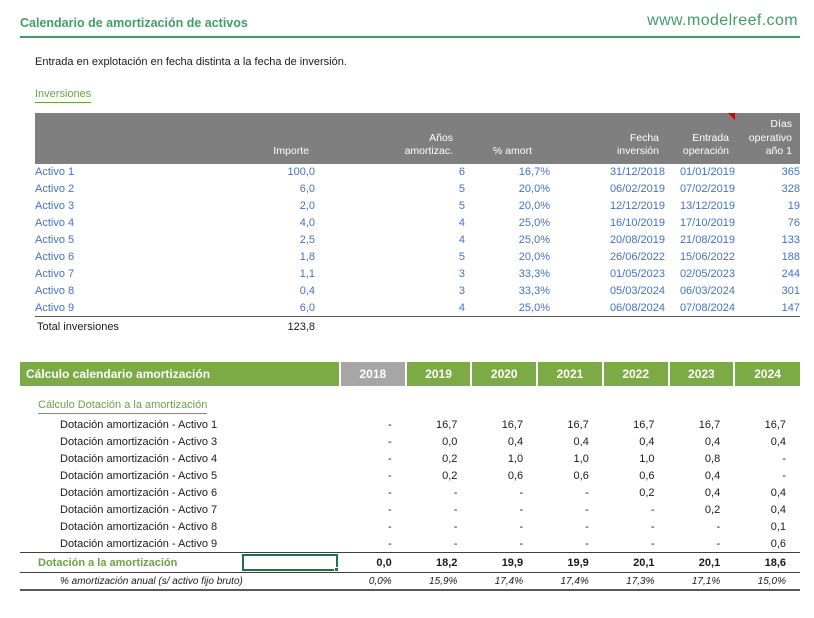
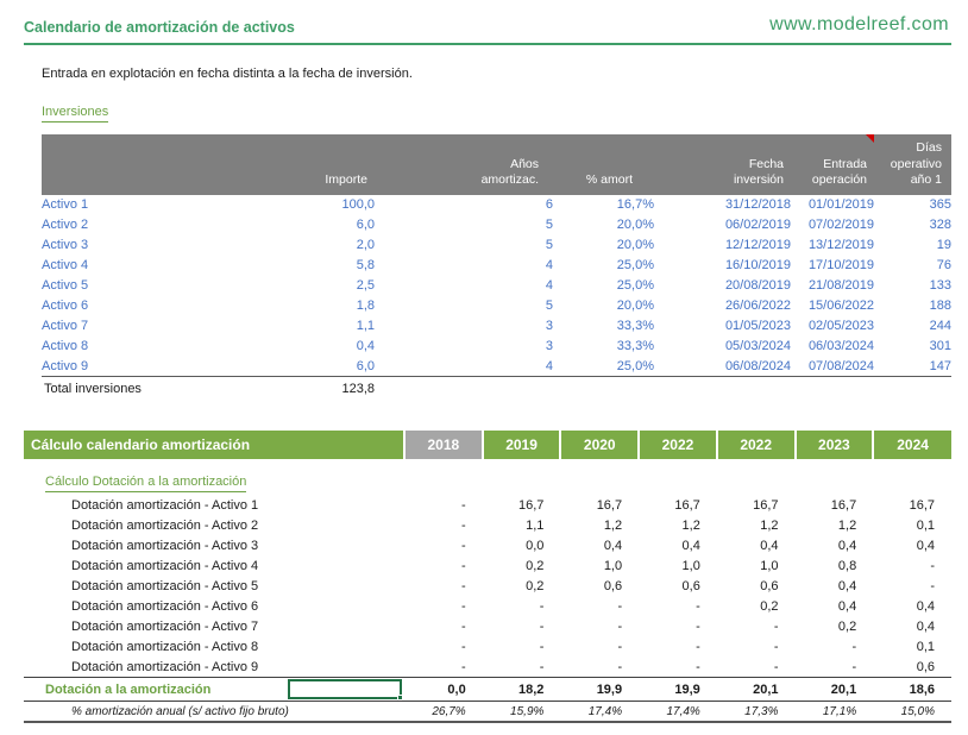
  Calendario de amortización de activos
  www.modelreef.com
  Entrada en explotación en fecha distinta a la fecha de inversión.
  Inversiones
  	Importe	Años amortizac.	% amort		Fecha inversión	Entrada operación	Días operativo año 1
  Activo 1	100,0	6	16,7%		31/12/2018	01/01/2019	365
  Activo 2	6,0	5	20,0%		06/02/2019	07/02/2019	328
  Activo 3	2,0	5	20,0%		12/12/2019	13/12/2019	19
- Activo 4	4,0	4	25,0%		16/10/2019	17/10/2019	76
+ Activo 4	5,8	4	25,0%		16/10/2019	17/10/2019	76
  Activo 5	2,5	4	25,0%		20/08/2019	21/08/2019	133
  Activo 6	1,8	5	20,0%		26/06/2022	15/06/2022	188
  Activo 7	1,1	3	33,3%		01/05/2023	02/05/2023	244
  Activo 8	0,4	3	33,3%		05/03/2024	06/03/2024	301
  Activo 9	6,0	4	25,0%		06/08/2024	07/08/2024	147
  Total inversiones	123,8
- Cálculo calendario amortización	2018	2019	2020	2021	2022	2023	2024
+ Cálculo calendario amortización	2018	2019	2020	2022	2022	2023	2024
  Cálculo Dotación a la amortización
  Dotación amortización - Activo 1	-	16,7	16,7	16,7	16,7	16,7	16,7
+ Dotación amortización - Activo 2	-	1,1	1,2	1,2	1,2	1,2	0,1
  Dotación amortización - Activo 3	-	0,0	0,4	0,4	0,4	0,4	0,4
  Dotación amortización - Activo 4	-	0,2	1,0	1,0	1,0	0,8	-
  Dotación amortización - Activo 5	-	0,2	0,6	0,6	0,6	0,4	-
  Dotación amortización - Activo 6	-	-	-	-	0,2	0,4	0,4
  Dotación amortización - Activo 7	-	-	-	-	-	0,2	0,4
  Dotación amortización - Activo 8	-	-	-	-	-	-	0,1
  Dotación amortización - Activo 9	-	-	-	-	-	-	0,6
  Dotación a la amortización	0,0	18,2	19,9	19,9	20,1	20,1	18,6
- % amortización anual (s/ activo fijo bruto)	0,0%	15,9%	17,4%	17,4%	17,3%	17,1%	15,0%
+ % amortización anual (s/ activo fijo bruto)	26,7%	15,9%	17,4%	17,4%	17,3%	17,1%	15,0%
